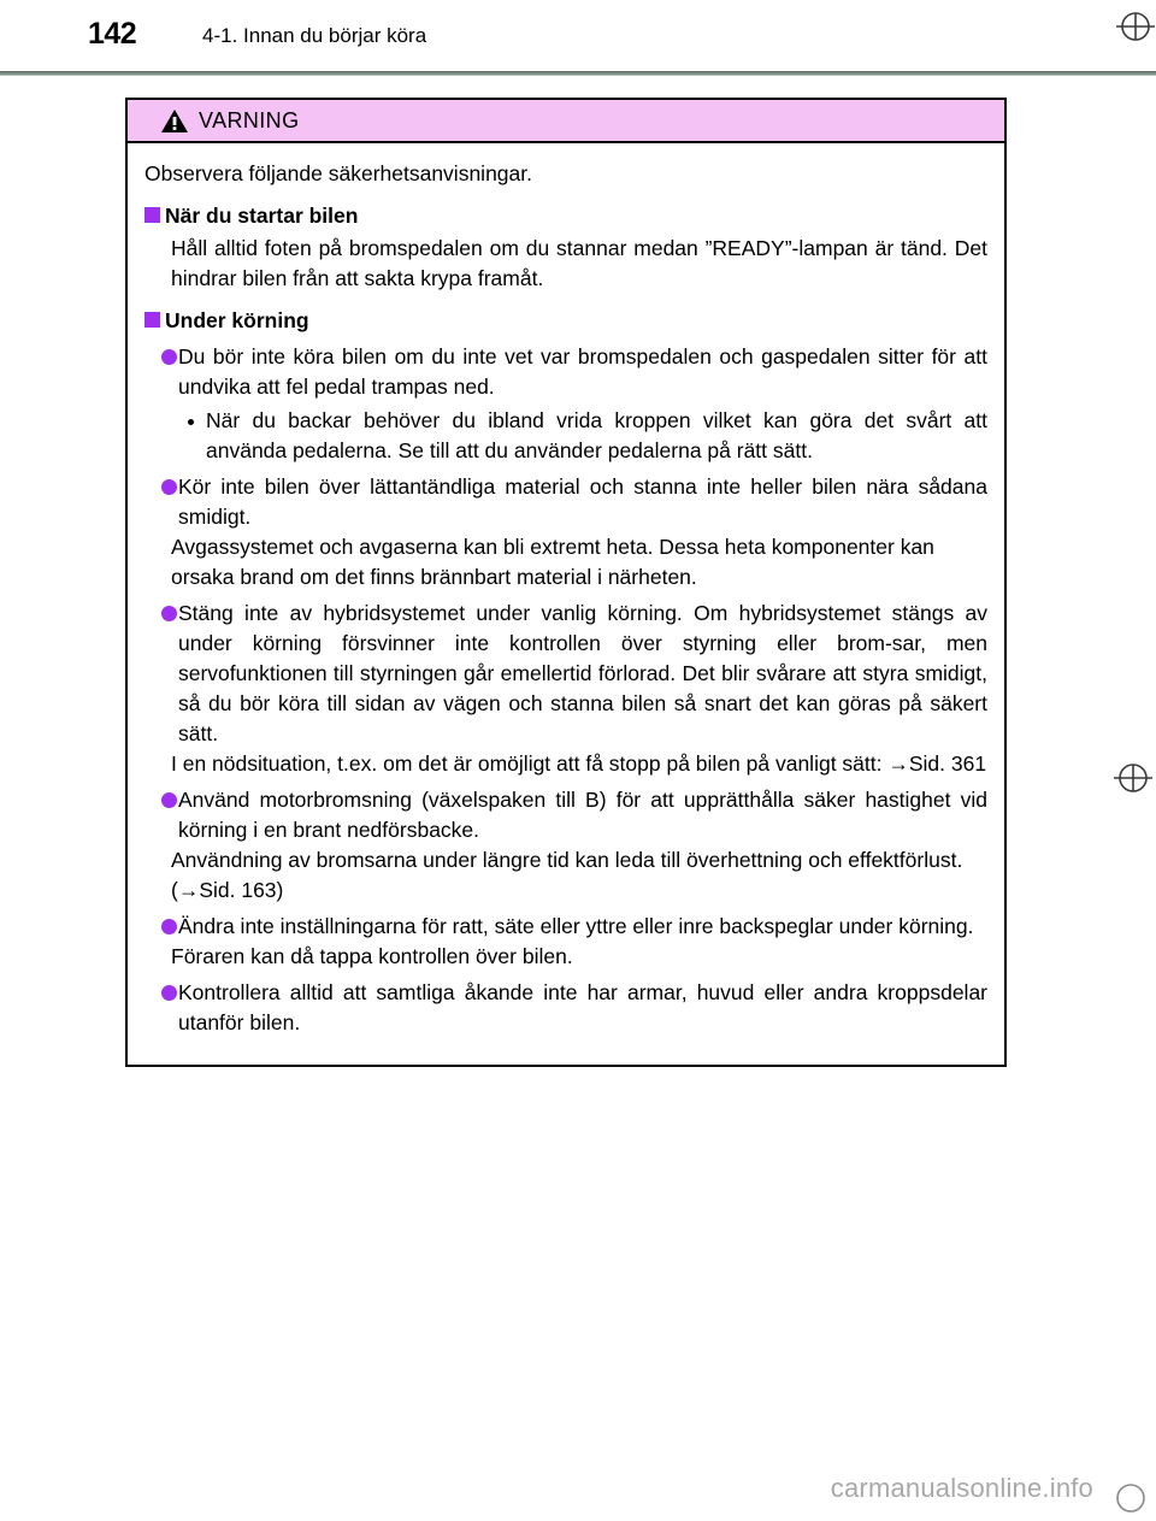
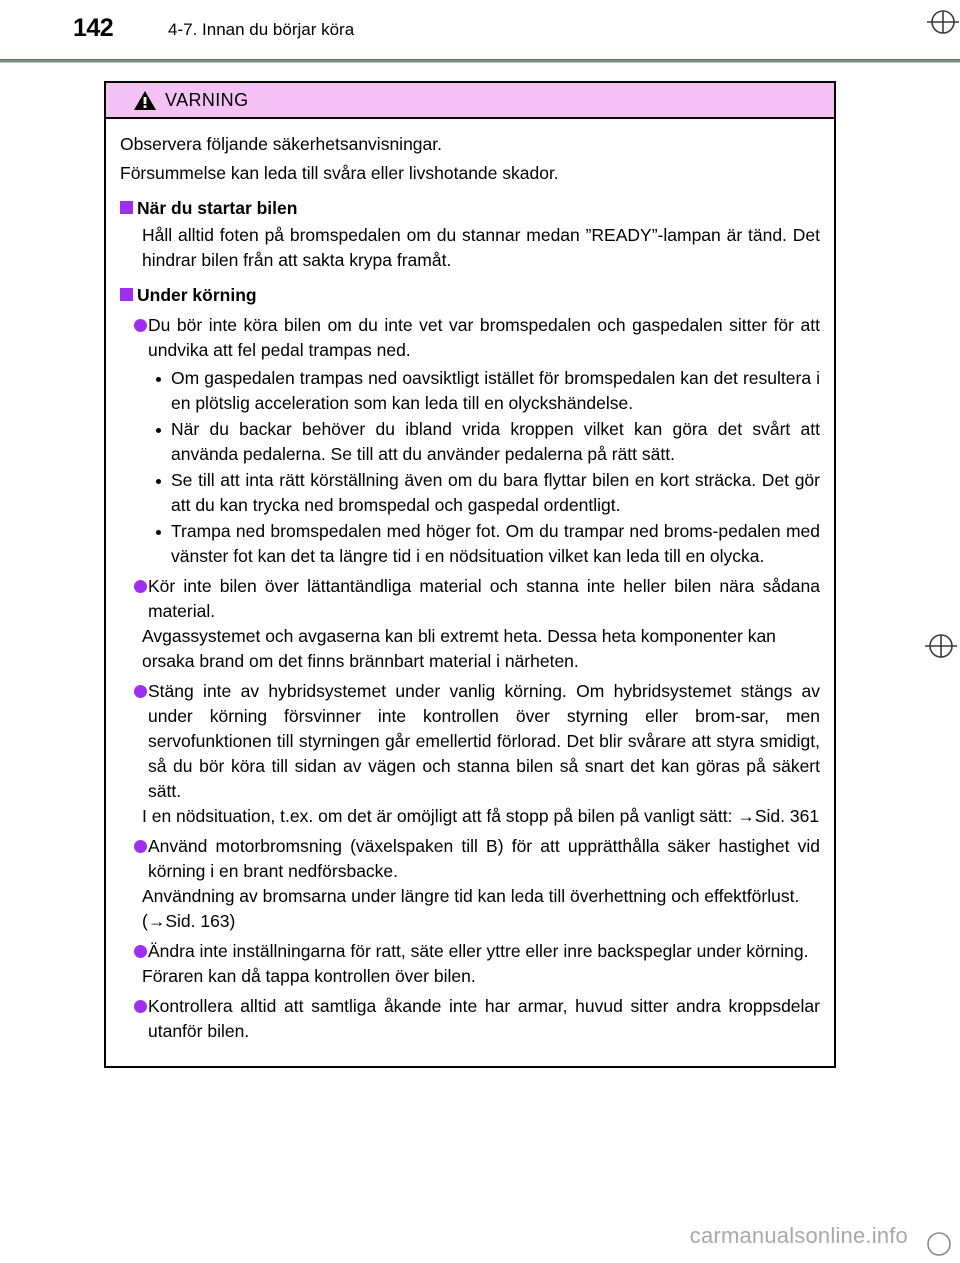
  142
- 4-1. Innan du börjar köra
+ 4-7. Innan du börjar köra
  VARNING
  Observera följande säkerhetsanvisningar.
+ Försummelse kan leda till svåra eller livshotande skador.
  När du startar bilen
  Håll alltid foten på bromspedalen om du stannar medan ”READY”-lampan är tänd. Det hindrar bilen från att sakta krypa framåt.
  Under körning
  Du bör inte köra bilen om du inte vet var bromspedalen och gaspedalen sitter för att undvika att fel pedal trampas ned.
+ Om gaspedalen trampas ned oavsiktligt istället för bromspedalen kan det resultera i en plötslig acceleration som kan leda till en olyckshändelse.
  När du backar behöver du ibland vrida kroppen vilket kan göra det svårt att använda pedalerna. Se till att du använder pedalerna på rätt sätt.
+ Se till att inta rätt körställning även om du bara flyttar bilen en kort sträcka. Det gör att du kan trycka ned bromspedal och gaspedal ordentligt.
+ Trampa ned bromspedalen med höger fot. Om du trampar ned broms-pedalen med vänster fot kan det ta längre tid i en nödsituation vilket kan leda till en olycka.
- Kör inte bilen över lättantändliga material och stanna inte heller bilen nära sådana smidigt.
+ Kör inte bilen över lättantändliga material och stanna inte heller bilen nära sådana material.
  Avgassystemet och avgaserna kan bli extremt heta. Dessa heta komponenter kan orsaka brand om det finns brännbart material i närheten.
  Stäng inte av hybridsystemet under vanlig körning. Om hybridsystemet stängs av under körning försvinner inte kontrollen över styrning eller brom-sar, men servofunktionen till styrningen går emellertid förlorad. Det blir svårare att styra smidigt, så du bör köra till sidan av vägen och stanna bilen så snart det kan göras på säkert sätt.
  I en nödsituation, t.ex. om det är omöjligt att få stopp på bilen på vanligt sätt: →Sid. 361
  Använd motorbromsning (växelspaken till B) för att upprätthålla säker hastighet vid körning i en brant nedförsbacke.
  Användning av bromsarna under längre tid kan leda till överhettning och effektförlust. (→Sid. 163)
  Ändra inte inställningarna för ratt, säte eller yttre eller inre backspeglar under körning.
  Föraren kan då tappa kontrollen över bilen.
- Kontrollera alltid att samtliga åkande inte har armar, huvud eller andra kroppsdelar utanför bilen.
+ Kontrollera alltid att samtliga åkande inte har armar, huvud sitter andra kroppsdelar utanför bilen.
  carmanualsonline.info
